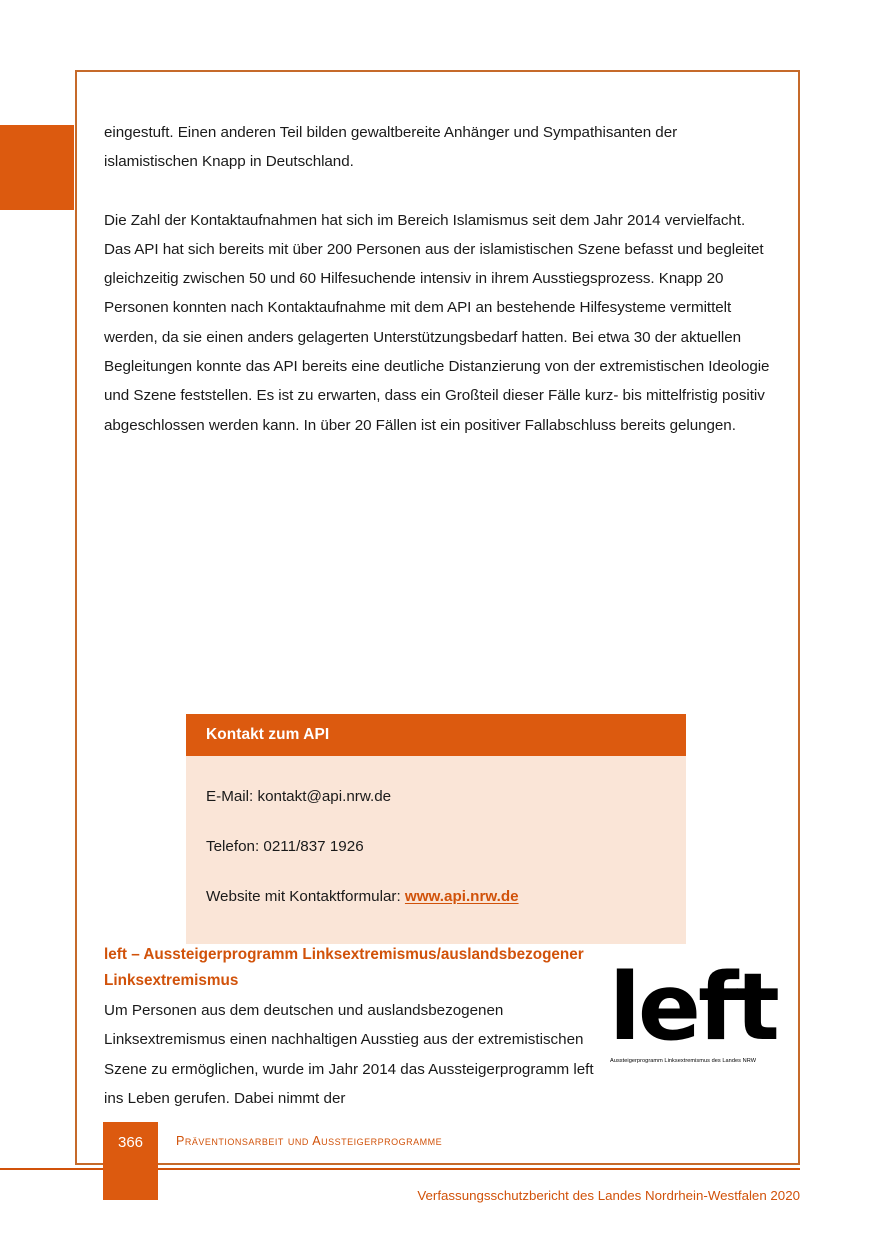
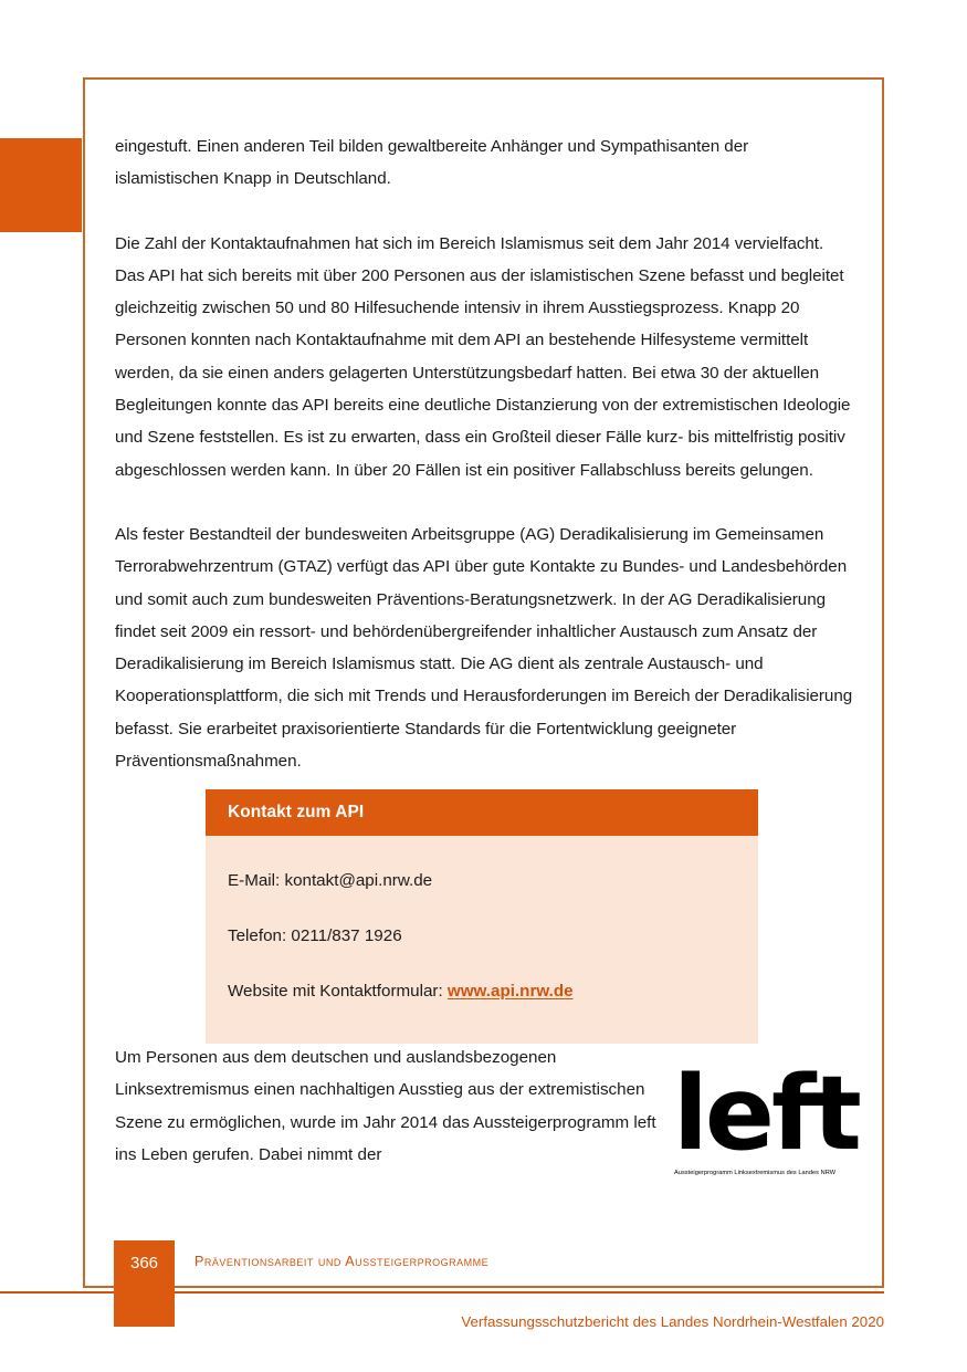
  eingestuft. Einen anderen Teil bilden gewaltbereite Anhänger und Sympathisanten der islamistischen Knapp in Deutschland.
- Die Zahl der Kontaktaufnahmen hat sich im Bereich Islamismus seit dem Jahr 2014 vervielfacht. Das API hat sich bereits mit über 200 Personen aus der islamistischen Szene befasst und begleitet gleichzeitig zwischen 50 und 60 Hilfesuchende intensiv in ihrem Ausstiegsprozess. Knapp 20 Personen konnten nach Kontaktaufnahme mit dem API an bestehende Hilfesysteme vermittelt werden, da sie einen anders gelagerten Unterstützungsbedarf hatten. Bei etwa 30 der aktuellen Begleitungen konnte das API bereits eine deutliche Distanzierung von der extremistischen Ideologie und Szene feststellen. Es ist zu erwarten, dass ein Großteil dieser Fälle kurz- bis mittelfristig positiv abgeschlossen werden kann. In über 20 Fällen ist ein positiver Fallabschluss bereits gelungen.
+ Die Zahl der Kontaktaufnahmen hat sich im Bereich Islamismus seit dem Jahr 2014 vervielfacht. Das API hat sich bereits mit über 200 Personen aus der islamistischen Szene befasst und begleitet gleichzeitig zwischen 50 und 80 Hilfesuchende intensiv in ihrem Ausstiegsprozess. Knapp 20 Personen konnten nach Kontaktaufnahme mit dem API an bestehende Hilfesysteme vermittelt werden, da sie einen anders gelagerten Unterstützungsbedarf hatten. Bei etwa 30 der aktuellen Begleitungen konnte das API bereits eine deutliche Distanzierung von der extremistischen Ideologie und Szene feststellen. Es ist zu erwarten, dass ein Großteil dieser Fälle kurz- bis mittelfristig positiv abgeschlossen werden kann. In über 20 Fällen ist ein positiver Fallabschluss bereits gelungen.
+ Als fester Bestandteil der bundesweiten Arbeitsgruppe (AG) Deradikalisierung im Gemeinsamen Terrorabwehrzentrum (GTAZ) verfügt das API über gute Kontakte zu Bundes- und Landesbehörden und somit auch zum bundesweiten Präventions-Beratungsnetzwerk. In der AG Deradikalisierung findet seit 2009 ein ressort- und behördenübergreifender inhaltlicher Austausch zum Ansatz der Deradikalisierung im Bereich Islamismus statt. Die AG dient als zentrale Austausch- und Kooperationsplattform, die sich mit Trends und Herausforderungen im Bereich der Deradikalisierung befasst. Sie erarbeitet praxisorientierte Standards für die Fortentwicklung geeigneter Präventionsmaßnahmen.
  Kontakt zum API
  E-Mail: kontakt@api.nrw.de
  Telefon: 0211/837 1926
  Website mit Kontaktformular: www.api.nrw.de
- left – Aussteigerprogramm Linksextremismus/auslandsbezogener Linksextremismus
  Um Personen aus dem deutschen und auslandsbezogenen Linksextremismus einen nachhaltigen Ausstieg aus der extremistischen Szene zu ermöglichen, wurde im Jahr 2014 das Aussteigerprogramm left ins Leben gerufen. Dabei nimmt der
  left
  366
  Präventionsarbeit und Aussteigerprogramme
  Verfassungsschutzbericht des Landes Nordrhein-Westfalen 2020
